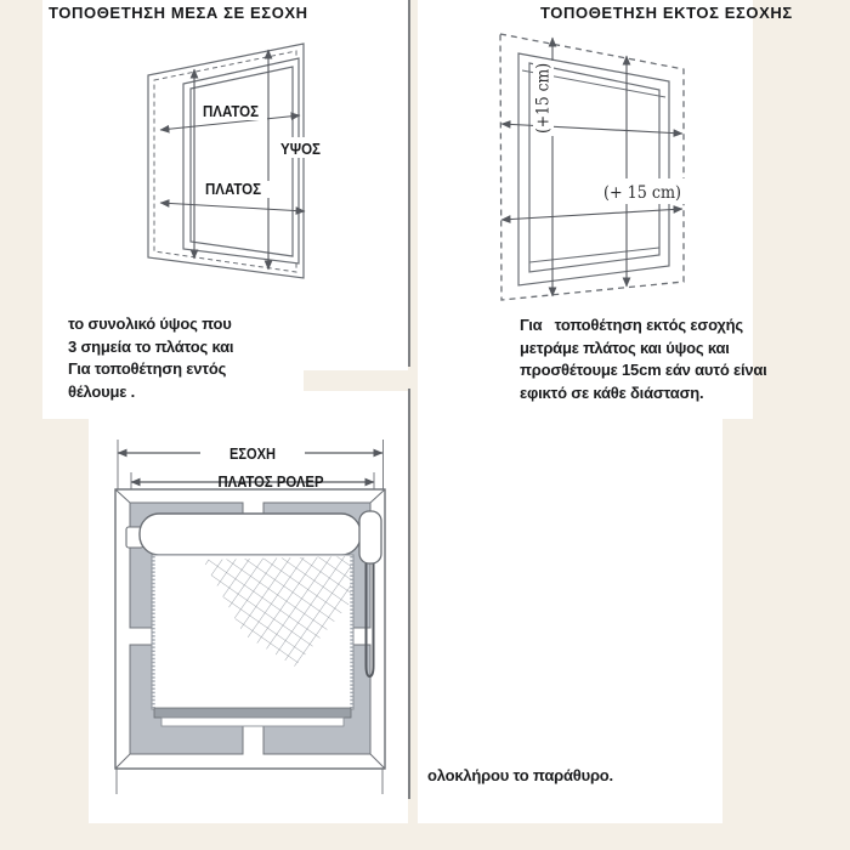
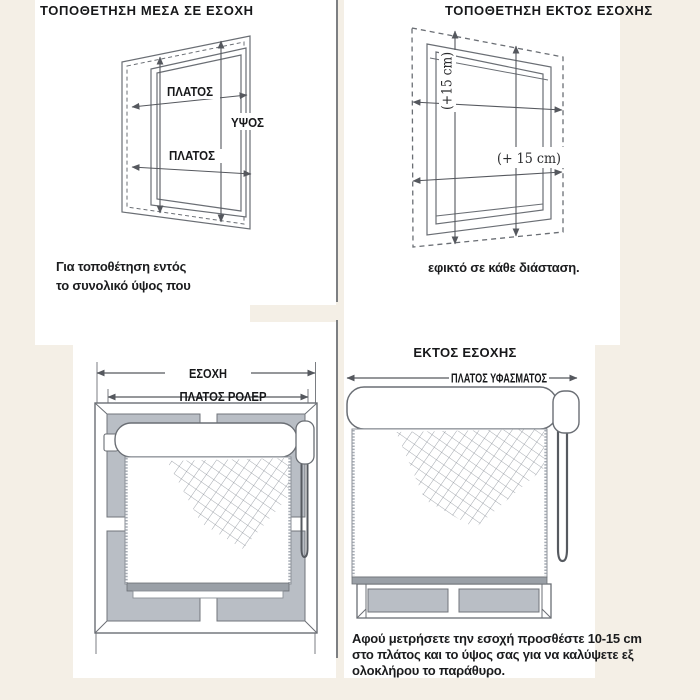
  ΤΟΠΟΘΕΤΗΣΗ ΜΕΣΑ ΣΕ ΕΣΟΧΗ
  ΤΟΠΟΘΕΤΗΣΗ ΕΚΤΟΣ ΕΣΟΧΗΣ
  ΠΛΑΤΟΣ
  ΥΨΟΣ
  ΠΛΑΤΟΣ
  (+ 15 cm)
- το συνολικό ύψος που
+ Για τοποθέτηση εντός
- 3 σημεία το πλάτος και
- Για τοποθέτηση εντός
+ το συνολικό ύψος που
- θέλουμε .
- Για τοποθέτηση εκτός εσοχής
- μετράμε πλάτος και ύψος και
- προσθέτουμε 15cm εάν αυτό είναι
  εφικτό σε κάθε διάσταση.
  ΕΣΟΧΗ
  ΠΛΑΤΟΣ ΡΟΛΕΡ
+ ΕΚΤΟΣ ΕΣΟΧΗΣ
+ ΠΛΑΤΟΣ ΥΦΑΣΜΑΤΟΣ
+ Αφού μετρήσετε την εσοχή προσθέστε 10-15 cm
+ στο πλάτος και το ύψος σας για να καλύψετε εξ
  ολοκλήρου το παράθυρο.
